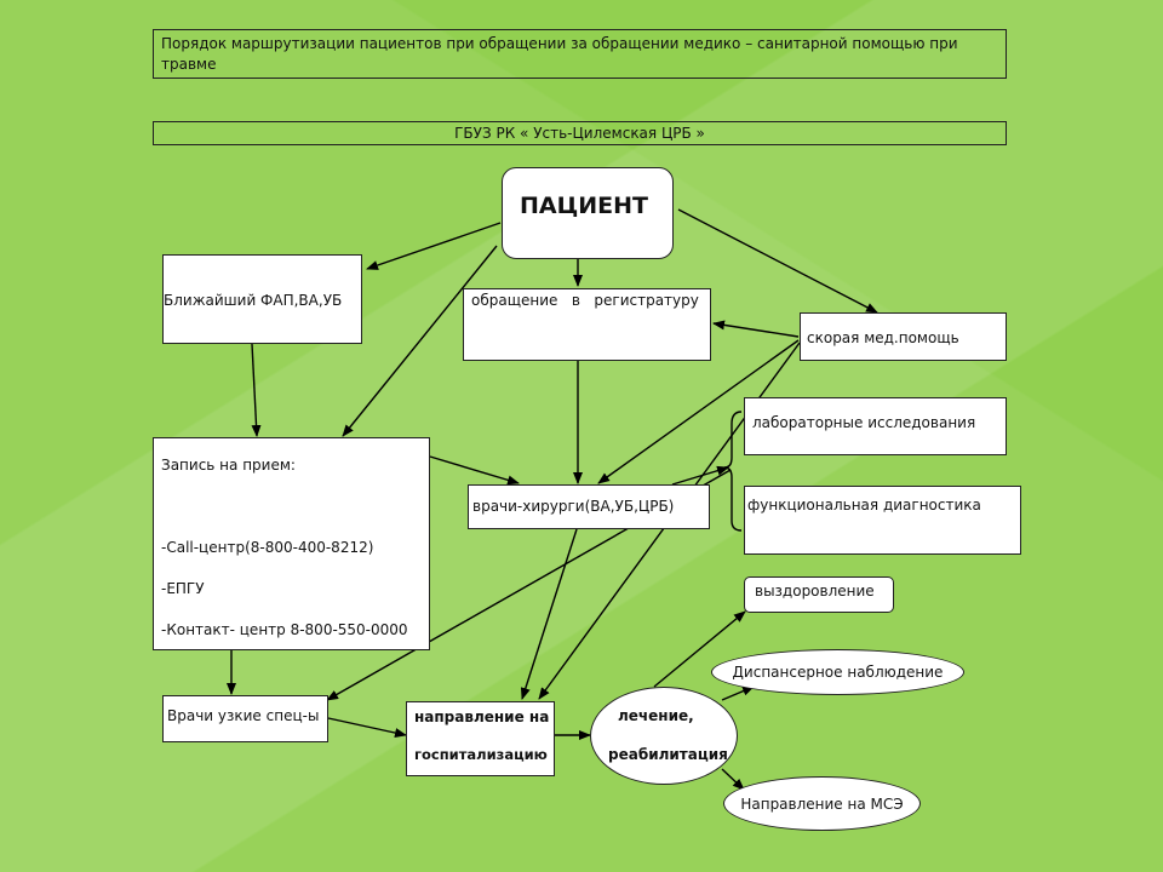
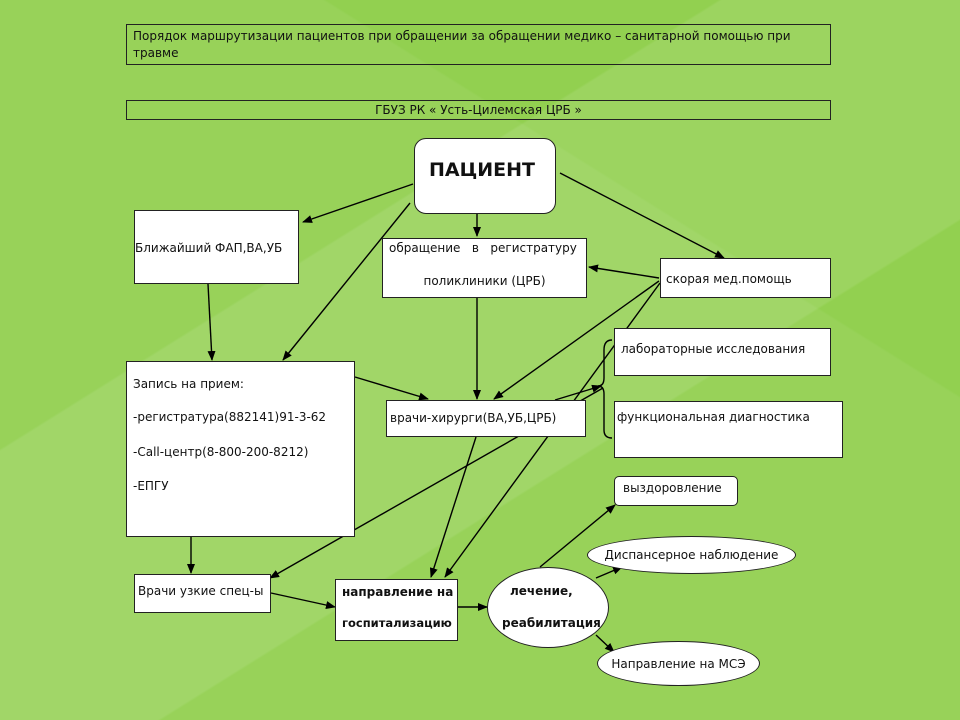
  Порядок маршрутизации пациентов при обращении за обращении медико – санитарной помощью при травме
  ГБУЗ РК « Усть-Цилемская ЦРБ »
  ПАЦИЕНТ
  Ближайший ФАП,ВА,УБ
  обращение в регистратуру
+ поликлиники (ЦРБ)
  скорая мед.помощь
  Запись на прием:
+ -регистратура(882141)91-3-62
- -Call-центр(8-800-400-8212)
+ -Call-центр(8-800-200-8212)
  -ЕПГУ
- -Контакт- центр 8-800-550-0000
  врачи-хирурги(ВА,УБ,ЦРБ)
  лабораторные исследования
  функциональная диагностика
  выздоровление
  Врачи узкие спец-ы
  направление на
  госпитализацию
  лечение,
  реабилитация
  Диспансерное наблюдение
  Направление на МСЭ
